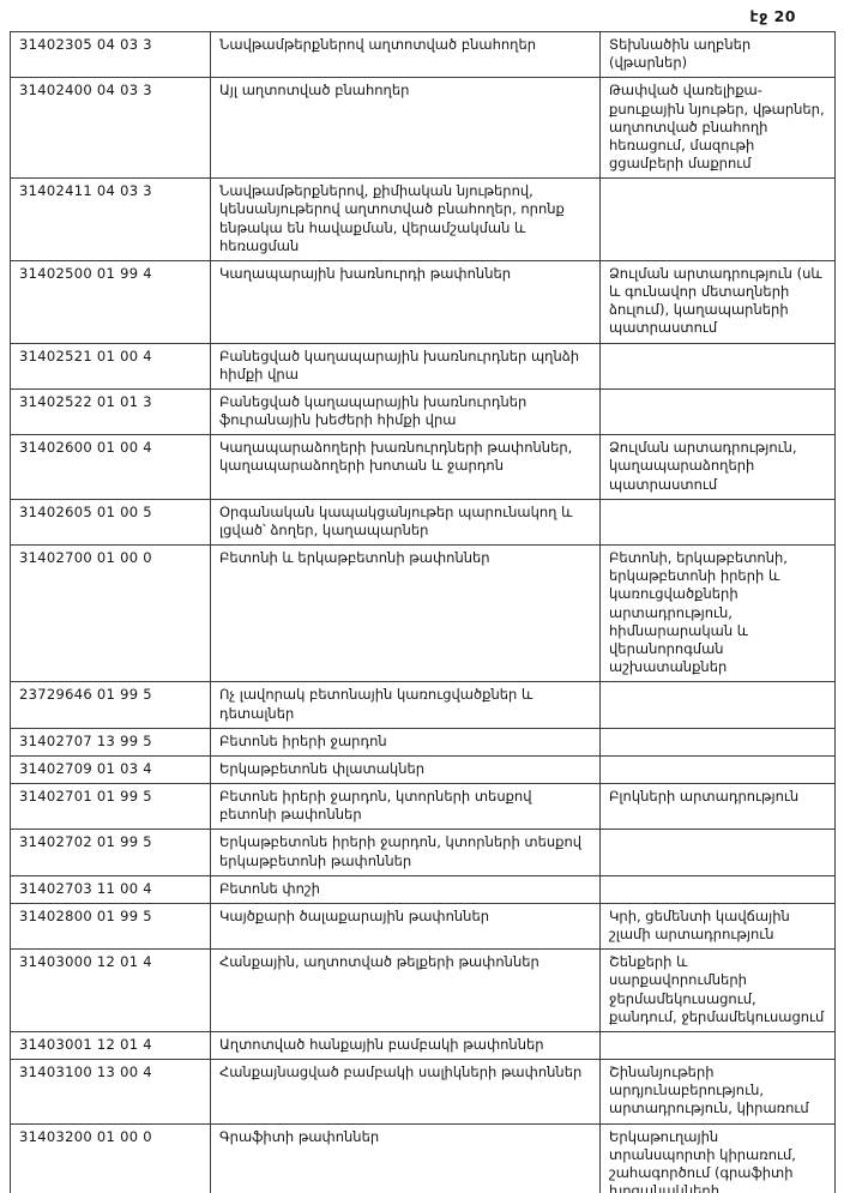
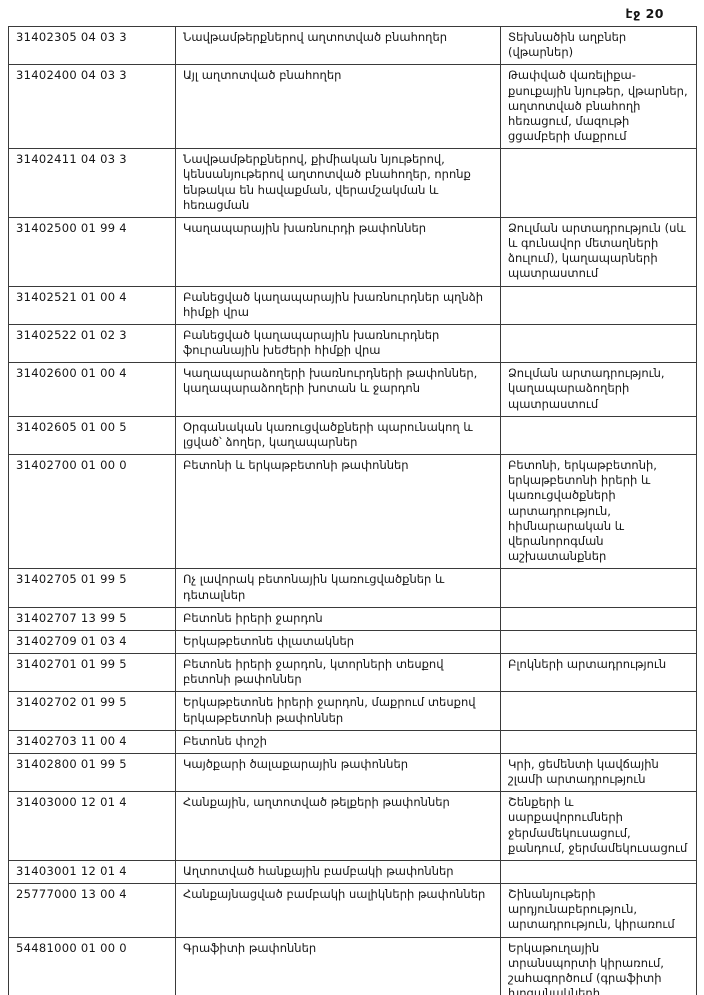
  էջ 20
  31402305 04 03 3	Նավթամթերքներով աղտոտված բնահողեր	Տեխնածին աղբներ (վթարներ)
  31402400 04 03 3	Այլ աղտոտված բնահողեր	Թափված վառելիքա-քսուքային նյութեր, վթարներ, աղտոտված բնահողի հեռացում, մազութի ցցամբերի մաքրում
  31402411 04 03 3	Նավթամթերքներով, քիմիական նյութերով, կենսանյութերով աղտոտված բնահողեր, որոնք ենթակա են հավաքման, վերամշակման և հեռացման
  31402500 01 99 4	Կաղապարային խառնուրդի թափոններ	Ձուլման արտադրություն (սև և գունավոր մետաղների ձուլում), կաղապարների պատրաստում
  31402521 01 00 4	Բանեցված կաղապարային խառնուրդներ պղնձի հիմքի վրա
- 31402522 01 01 3	Բանեցված կաղապարային խառնուրդներ ֆուրանային խեժերի հիմքի վրա
+ 31402522 01 02 3	Բանեցված կաղապարային խառնուրդներ ֆուրանային խեժերի հիմքի վրա
  31402600 01 00 4	Կաղապարաձողերի խառնուրդների թափոններ, կաղապարաձողերի խոտան և ջարդոն	Ձուլման արտադրություն, կաղապարաձողերի պատրաստում
- 31402605 01 00 5	Օրգանական կապակցանյութեր պարունակող և լցված՝ ձողեր, կաղապարներ
+ 31402605 01 00 5	Օրգանական կառուցվածքների պարունակող և լցված՝ ձողեր, կաղապարներ
  31402700 01 00 0	Բետոնի և երկաթբետոնի թափոններ	Բետոնի, երկաթբետոնի, երկաթբետոնի իրերի և կառուցվածքների արտադրություն, հիմնարարական և վերանորոգման աշխատանքներ
- 23729646 01 99 5	Ոչ լավորակ բետոնային կառուցվածքներ և դետալներ
+ 31402705 01 99 5	Ոչ լավորակ բետոնային կառուցվածքներ և դետալներ
  31402707 13 99 5	Բետոնե իրերի ջարդոն
  31402709 01 03 4	Երկաթբետոնե փլատակներ
  31402701 01 99 5	Բետոնե իրերի ջարդոն, կտորների տեսքով բետոնի թափոններ	Բլոկների արտադրություն
- 31402702 01 99 5	Երկաթբետոնե իրերի ջարդոն, կտորների տեսքով երկաթբետոնի թափոններ
+ 31402702 01 99 5	Երկաթբետոնե իրերի ջարդոն, մաքրում տեսքով երկաթբետոնի թափոններ
  31402703 11 00 4	Բետոնե փոշի
  31402800 01 99 5	Կայծքարի ծալաքարային թափոններ	Կրի, ցեմենտի կավճային շլամի արտադրություն
  31403000 12 01 4	Հանքային, աղտոտված թելքերի թափոններ	Շենքերի և սարքավորումների ջերմամեկուսացում, քանդում, ջերմամեկուսացում
  31403001 12 01 4	Աղտոտված հանքային բամբակի թափոններ
- 31403100 13 00 4	Հանքայնացված բամբակի սալիկների թափոններ	Շինանյութերի արդյունաբերություն, արտադրություն, կիրառում
+ 25777000 13 00 4	Հանքայնացված բամբակի սալիկների թափոններ	Շինանյութերի արդյունաբերություն, արտադրություն, կիրառում
- 31403200 01 00 0	Գրաֆիտի թափոններ	Երկաթուղային տրանսպորտի կիրառում, շահագործում (գրաֆիտի խոզանակների
+ 54481000 01 00 0	Գրաֆիտի թափոններ	Երկաթուղային տրանսպորտի կիրառում, շահագործում (գրաֆիտի խոզանակների
